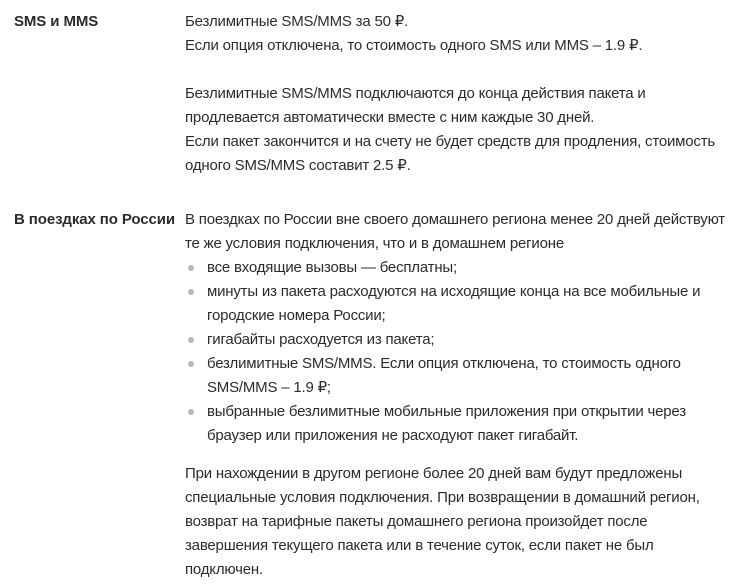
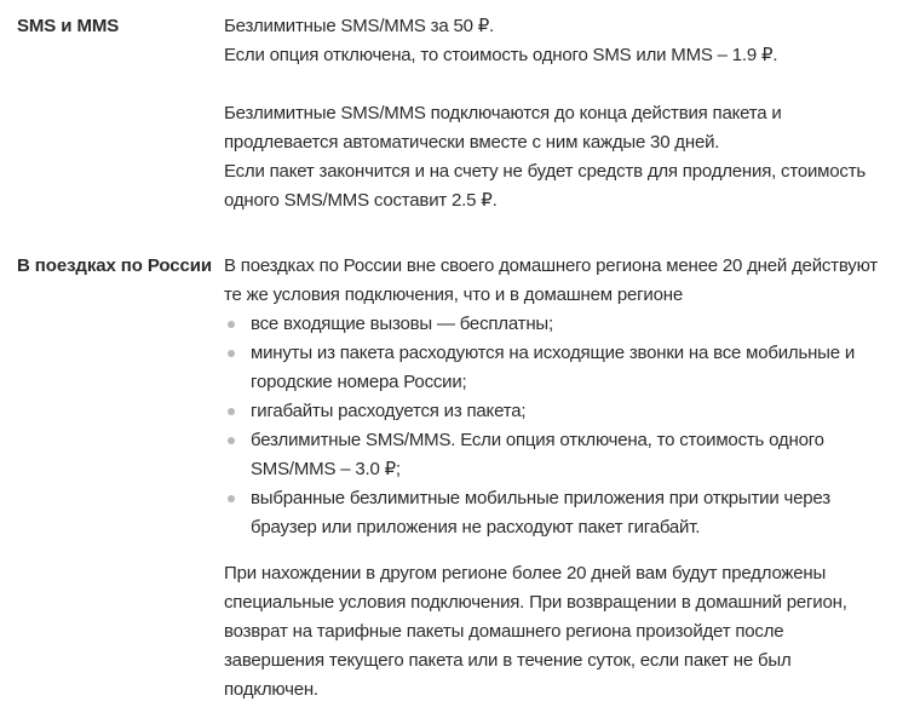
  SMS и MMS
  Безлимитные SMS/MMS за 50 ₽.
  Если опция отключена, то стоимость одного SMS или MMS – 1.9 ₽.
  Безлимитные SMS/MMS подключаются до конца действия пакета и продлевается автоматически вместе с ним каждые 30 дней.
  Если пакет закончится и на счету не будет средств для продления, стоимость одного SMS/MMS составит 2.5 ₽.
  В поездках по России
  В поездках по России вне своего домашнего региона менее 20 дней действуют те же условия подключения, что и в домашнем регионе
  все входящие вызовы — бесплатны;
- минуты из пакета расходуются на исходящие конца на все мобильные и городские номера России;
+ минуты из пакета расходуются на исходящие звонки на все мобильные и городские номера России;
  гигабайты расходуется из пакета;
- безлимитные SMS/MMS. Если опция отключена, то стоимость одного SMS/MMS – 1.9 ₽;
+ безлимитные SMS/MMS. Если опция отключена, то стоимость одного SMS/MMS – 3.0 ₽;
  выбранные безлимитные мобильные приложения при открытии через браузер или приложения не расходуют пакет гигабайт.
  При нахождении в другом регионе более 20 дней вам будут предложены специальные условия подключения. При возвращении в домашний регион, возврат на тарифные пакеты домашнего региона произойдет после завершения текущего пакета или в течение суток, если пакет не был подключен.
